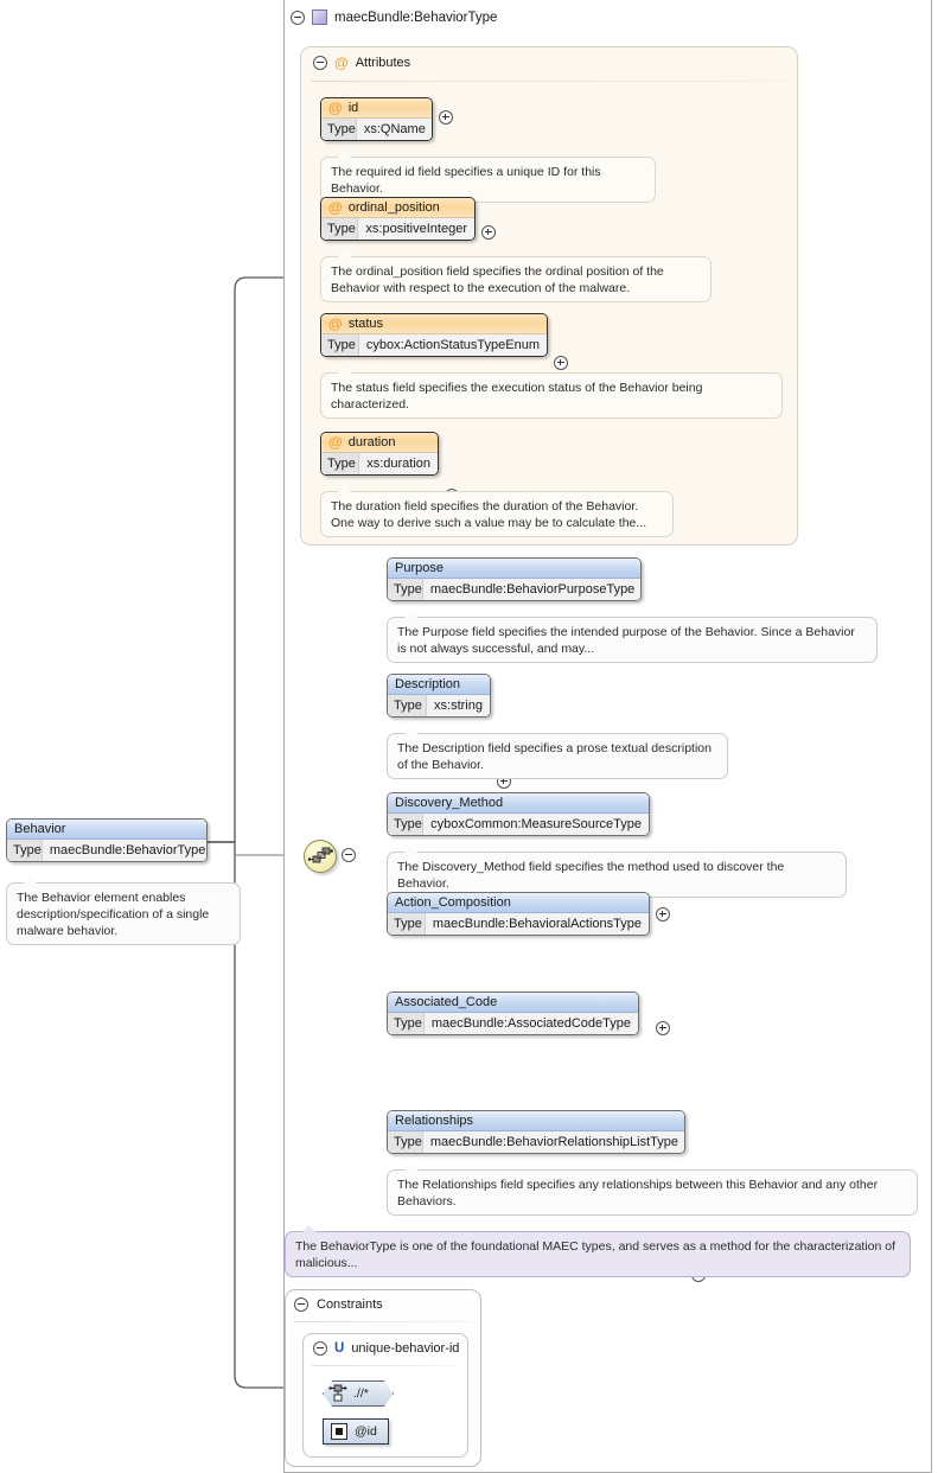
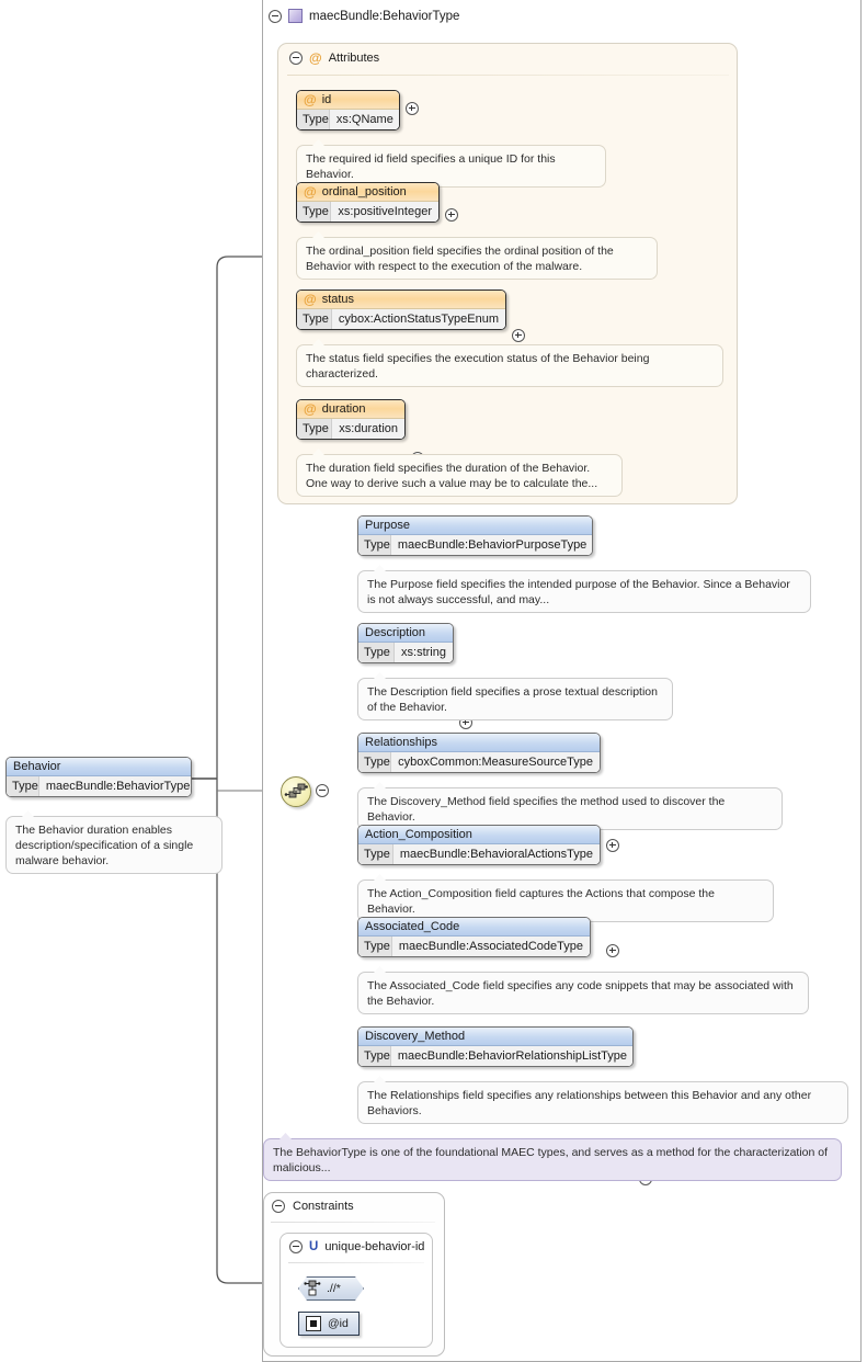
  maecBundle:BehaviorType
  @
  Attributes
  @
  id
  Type
  xs:QName
  The required id field specifies a unique ID for this Behavior.
  @
  ordinal_position
  Type
  xs:positiveInteger
  The ordinal_position field specifies the ordinal position of the Behavior with respect to the execution of the malware.
  @
  status
  Type
  cybox:ActionStatusTypeEnum
  The status field specifies the execution status of the Behavior being characterized.
  @
  duration
  Type
  xs:duration
  The duration field specifies the duration of the Behavior. One way to derive such a value may be to calculate the...
  Behavior
  Type
  maecBundle:BehaviorType
- The Behavior element enables description/specification of a single malware behavior.
+ The Behavior duration enables description/specification of a single malware behavior.
  Purpose
  Type
  maecBundle:BehaviorPurposeType
  The Purpose field specifies the intended purpose of the Behavior. Since a Behavior is not always successful, and may...
  Description
  Type
  xs:string
  The Description field specifies a prose textual description of the Behavior.
- Discovery_Method
+ Relationships
  Type
  cyboxCommon:MeasureSourceType
  The Discovery_Method field specifies the method used to discover the Behavior.
  Action_Composition
  Type
  maecBundle:BehavioralActionsType
+ The Action_Composition field captures the Actions that compose the Behavior.
  Associated_Code
  Type
  maecBundle:AssociatedCodeType
+ The Associated_Code field specifies any code snippets that may be associated with the Behavior.
- Relationships
+ Discovery_Method
  Type
  maecBundle:BehaviorRelationshipListType
  The Relationships field specifies any relationships between this Behavior and any other Behaviors.
  The BehaviorType is one of the foundational MAEC types, and serves as a method for the characterization of malicious...
  Constraints
  U
  unique-behavior-id
  .//*
  @id
